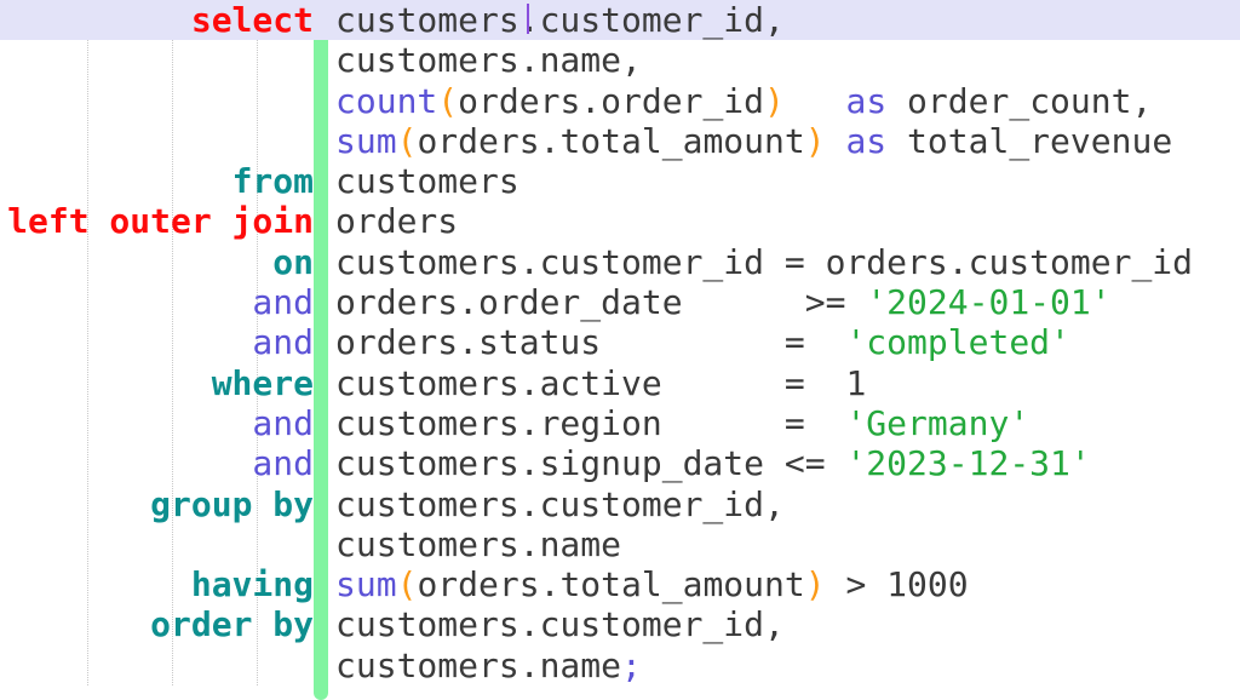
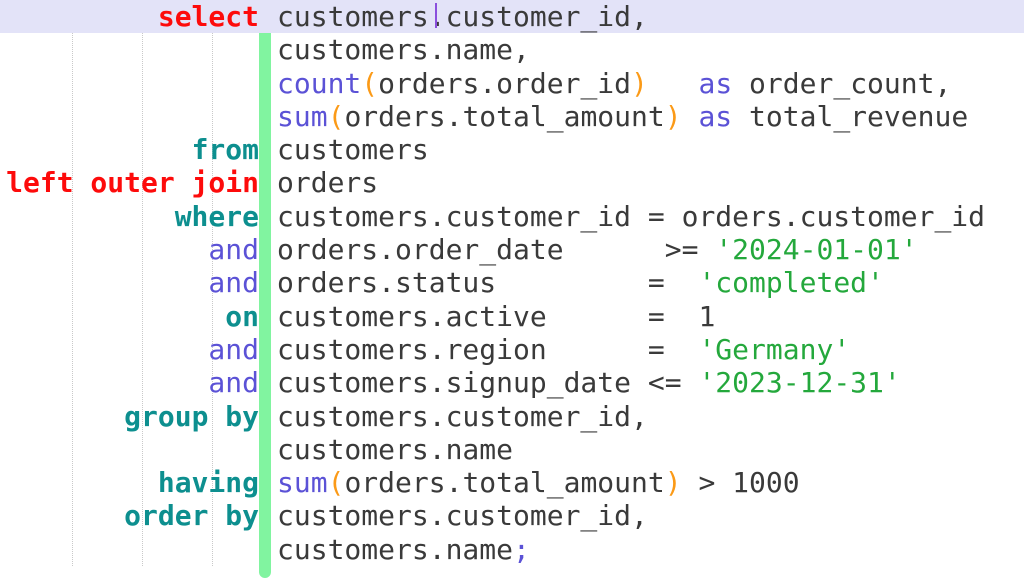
  select
  customers.customer_id,
  customers.name,
  count(orders.order_id) as order_count,
  sum(orders.total_amount) as total_revenue
  from
  customers
  left outer join
  orders
- on
+ where
  customers.customer_id = orders.customer_id
  and
  orders.order_date >= '2024-01-01'
  and
  orders.status = 'completed'
- where
+ on
  customers.active = 1
  and
  customers.region = 'Germany'
  and
  customers.signup_date <= '2023-12-31'
  group by
  customers.customer_id,
  customers.name
  having
  sum(orders.total_amount) > 1000
  order by
  customers.customer_id,
  customers.name;
